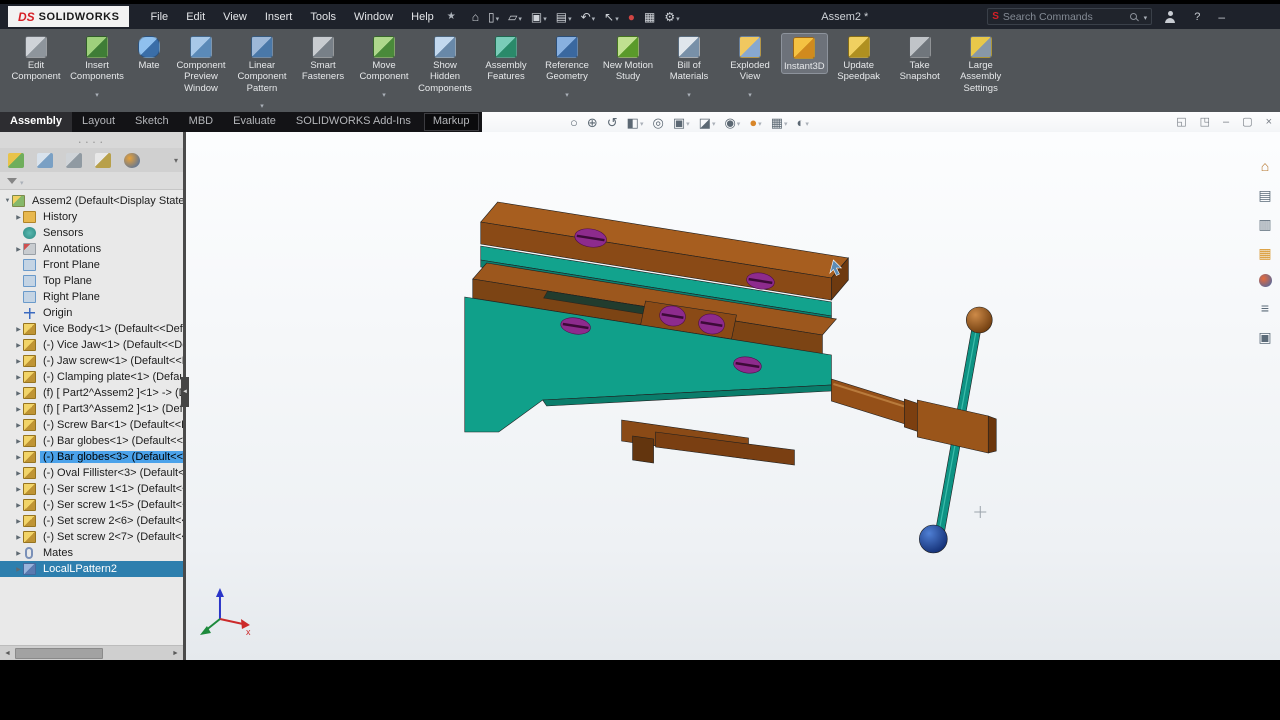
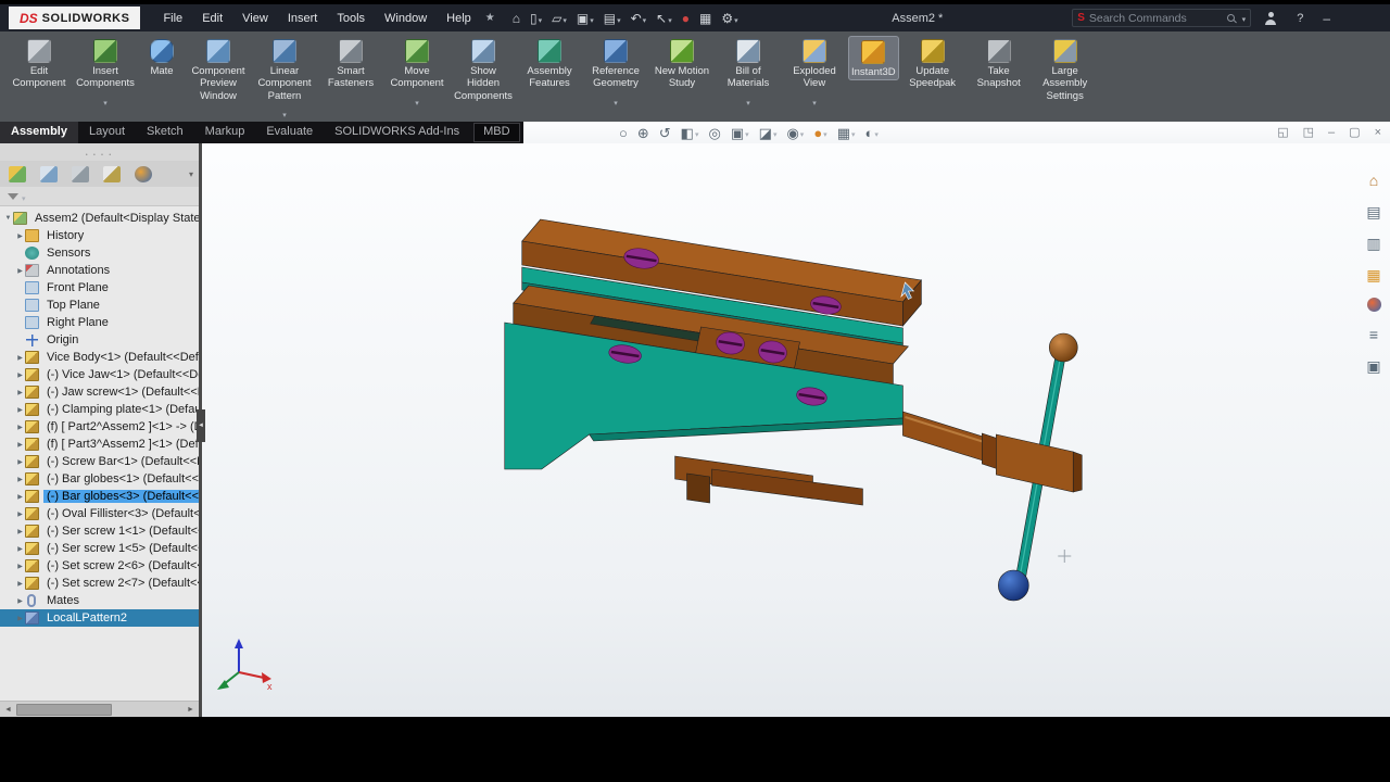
  DS
  SOLIDWORKS
  File
  Edit
  View
  Insert
  Tools
  Window
  Help
  ★
  ⌂
  ▯
  ▱
  ▣
  ▤
  ↶
  ↖
  ●
  ▦
  ⚙
  Assem2 *
  S
  Search Commands
  ?
  –
  Edit Component
  Insert Components
  Mate
  Component Preview Window
  Linear Component Pattern
  Smart Fasteners
  Move Component
  Show Hidden Components
  Assembly Features
  Reference Geometry
  New Motion Study
  Bill of Materials
  Exploded View
  Instant3D
  Update Speedpak
  Take Snapshot
  Large Assembly Settings
  Assembly
  Layout
  Sketch
- MBD
+ Markup
  Evaluate
  SOLIDWORKS Add-Ins
- Markup
+ MBD
  ○
  ⊕
  ↺
  ◧
  ◎
  ▣
  ◪
  ◉
  ●
  ▦
  ◐
  ◱
  ◳
  –
  ▢
  ×
  Assem2 (Default<Display State
  History
  Sensors
  Annotations
  Front Plane
  Top Plane
  Right Plane
  Origin
  Vice Body<1> (Default<<Def
  (-) Vice Jaw<1> (Default<<D
  (-) Jaw screw<1> (Default<<
  (-) Clamping plate<1> (Defa
  (f) [ Part2^Assem2 ]<1> -> (
  (f) [ Part3^Assem2 ]<1> (Def
  (-) Screw Bar<1> (Default<<
  (-) Bar globes<1> (Default<<
  (-) Bar globes<3> (Default<<
  (-) Oval Fillister<3> (Default<
  (-) Ser screw 1<1> (Default<
  (-) Ser screw 1<5> (Default<
  (-) Set screw 2<6> (Default<
  (-) Set screw 2<7> (Default<
  Mates
  LocalLPattern2
  x
  ⌂
  ▤
  ▥
  ▦
  ≡
  ▣
